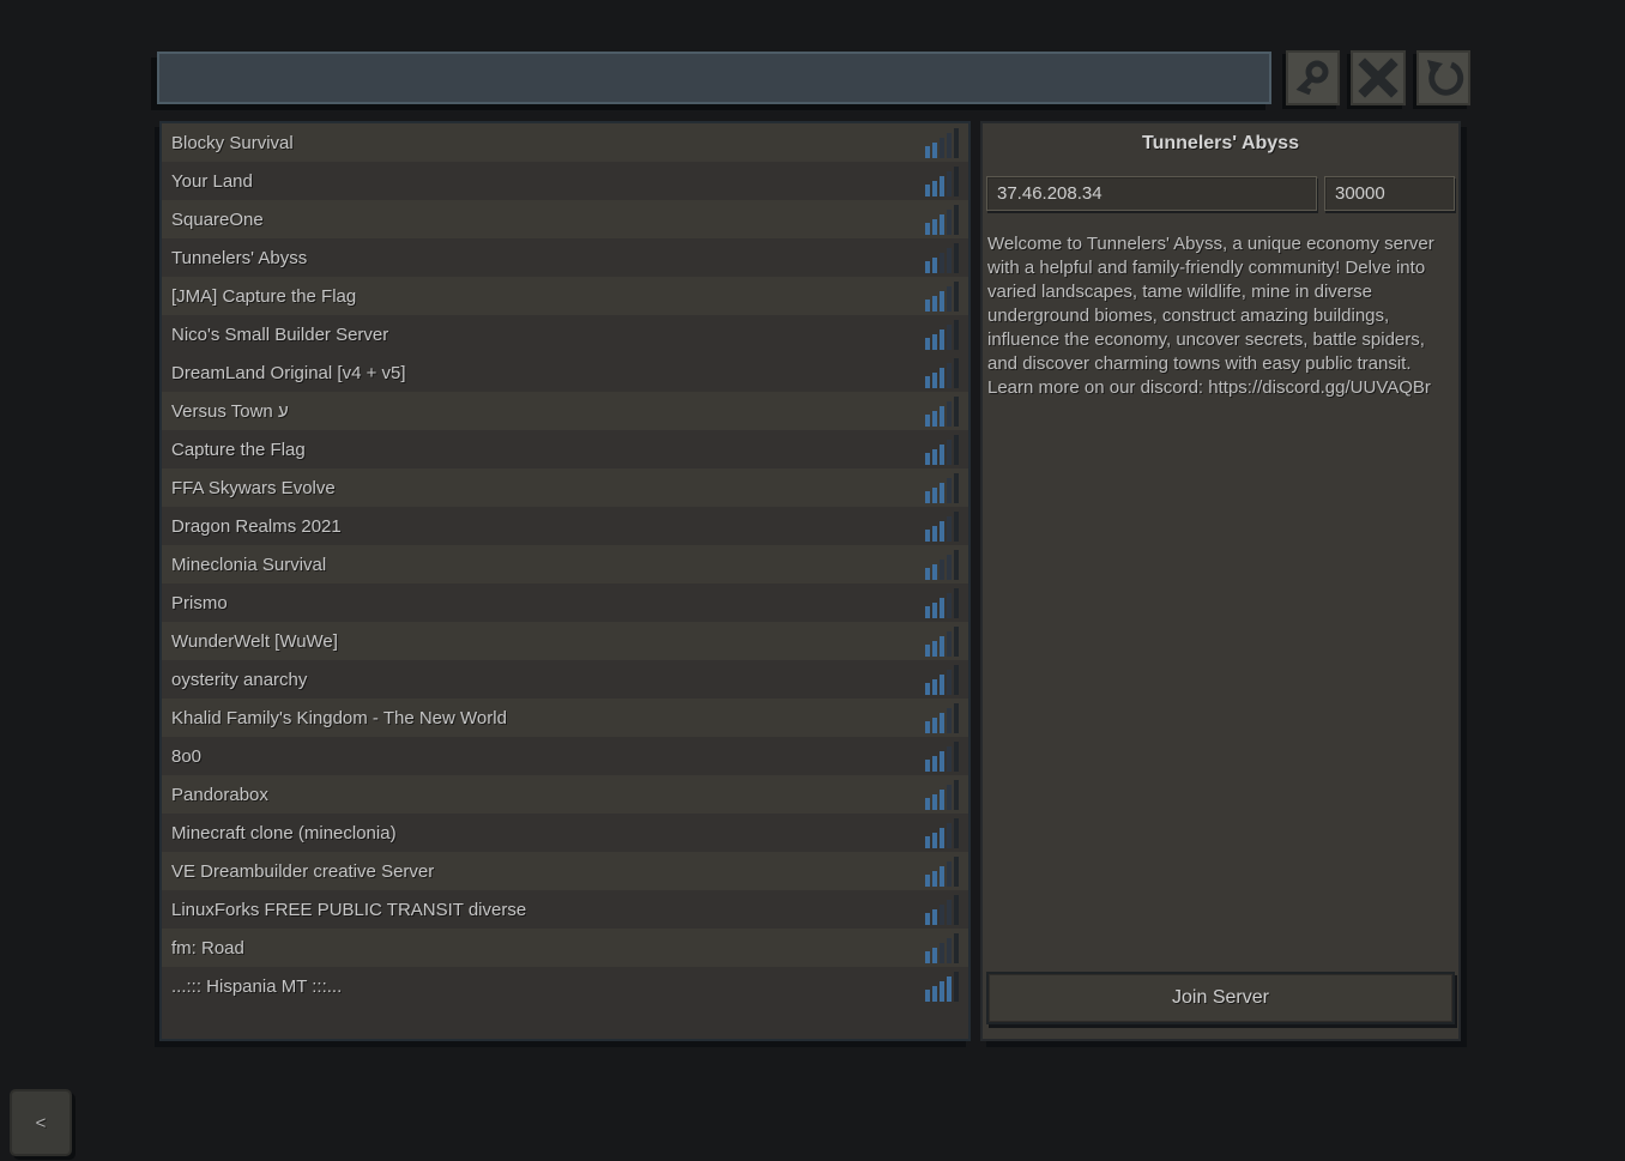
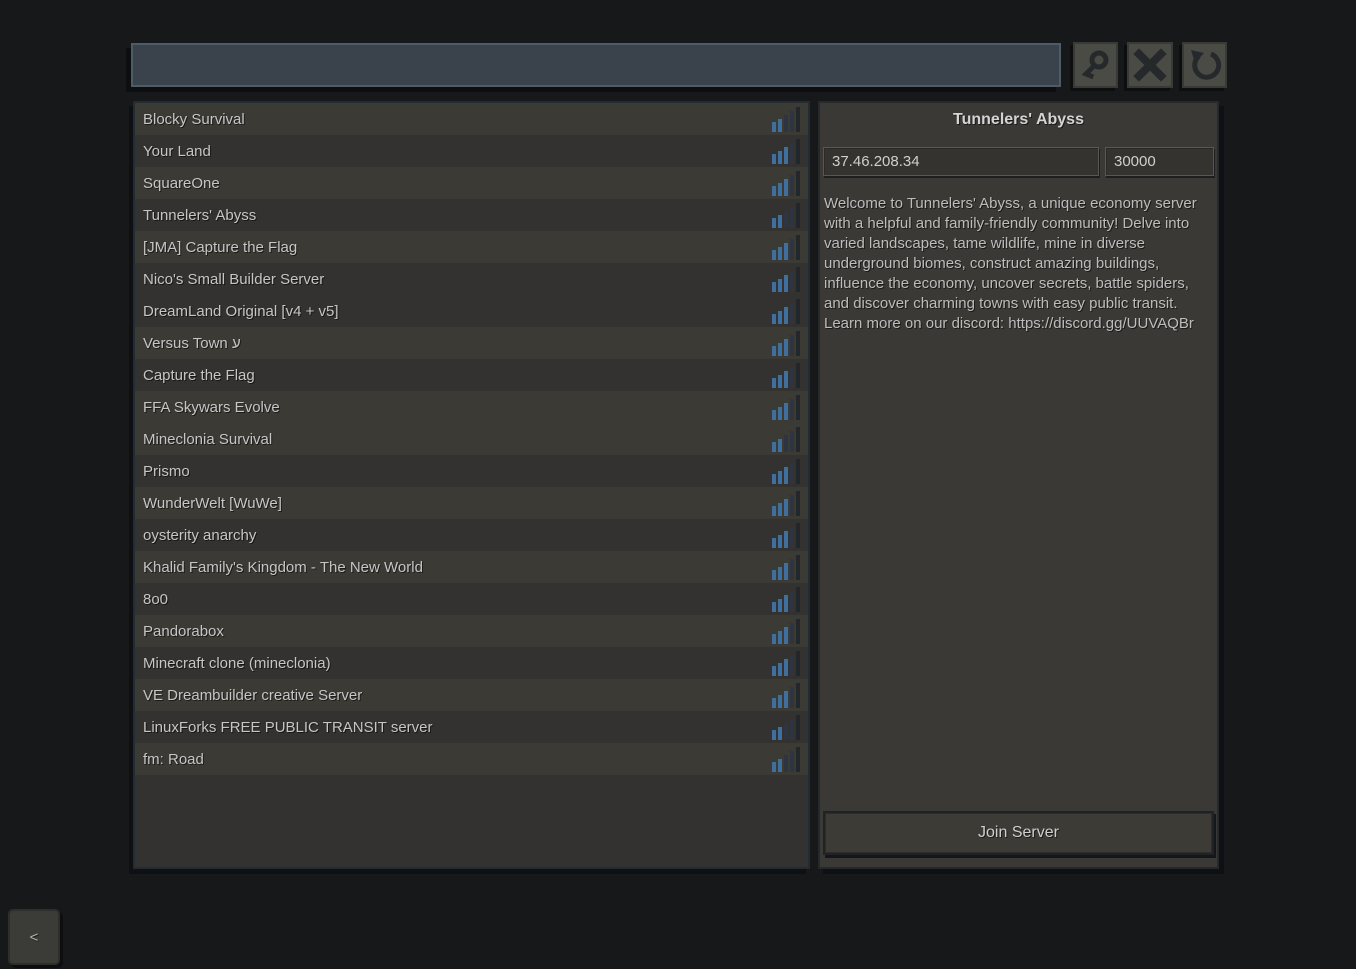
  Blocky Survival
  Your Land
  SquareOne
  Tunnelers' Abyss
  [JMA] Capture the Flag
  Nico's Small Builder Server
  DreamLand Original [v4 + v5]
  Versus Town ע
  Capture the Flag
  FFA Skywars Evolve
- Dragon Realms 2021
  Mineclonia Survival
  Prismo
  WunderWelt [WuWe]
  oysterity anarchy
  Khalid Family's Kingdom - The New World
  8o0
  Pandorabox
  Minecraft clone (mineclonia)
  VE Dreambuilder creative Server
- LinuxForks FREE PUBLIC TRANSIT diverse
+ LinuxForks FREE PUBLIC TRANSIT server
  fm: Road
- ...::: Hispania MT :::...
  Tunnelers' Abyss
  37.46.208.34
  30000
  Welcome to Tunnelers' Abyss, a unique economy server with a helpful and family-friendly community! Delve into varied landscapes, tame wildlife, mine in diverse underground biomes, construct amazing buildings, influence the economy, uncover secrets, battle spiders, and discover charming towns with easy public transit. Learn more on our discord: https://discord.gg/UUVAQBr
  Join Server
  <
